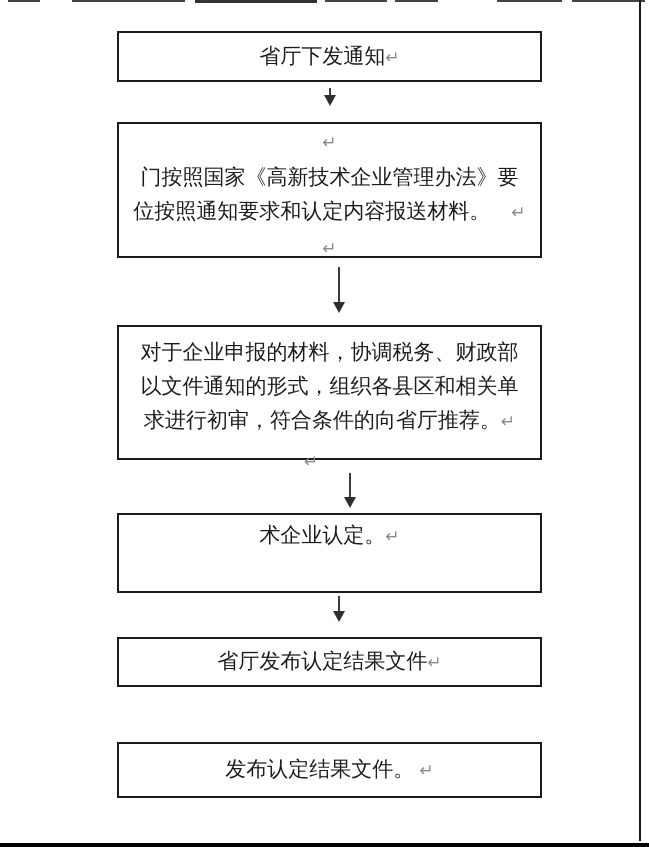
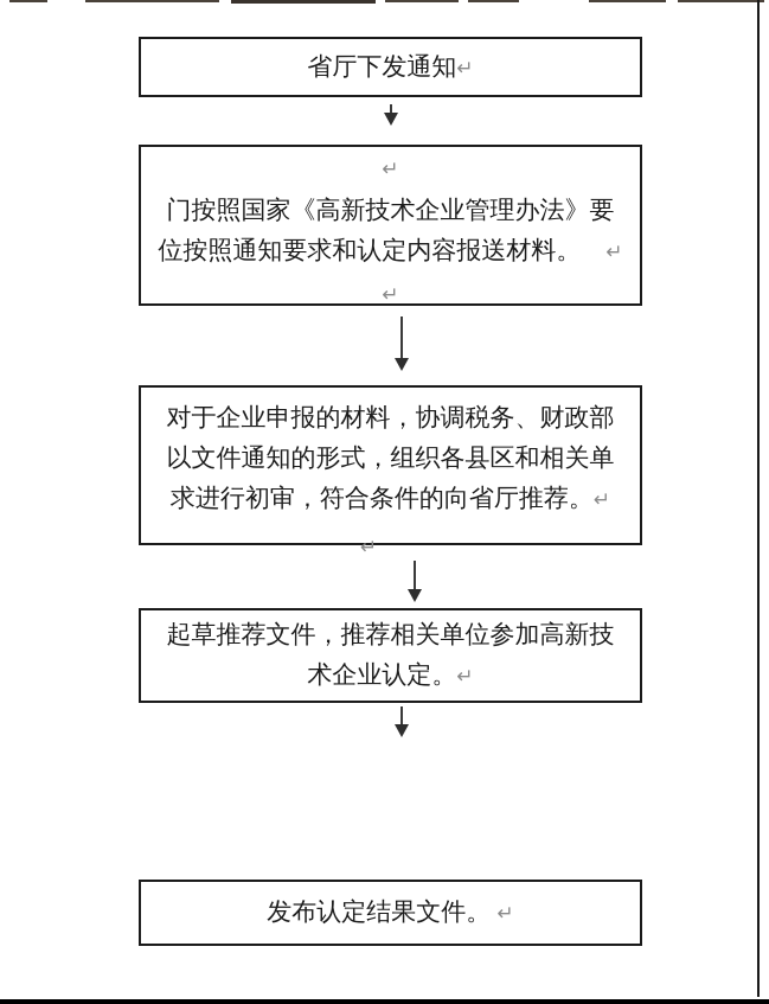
  省厅下发通知↵
  ↵
  门按照国家《高新技术企业管理办法》要
  位按照通知要求和认定内容报送材料。 ↵
  ↵
  对于企业申报的材料，协调税务、财政部
  以文件通知的形式，组织各县区和相关单
  求进行初审，符合条件的向省厅推荐。↵
  ↵
+ 起草推荐文件，推荐相关单位参加高新技
  术企业认定。↵
- 省厅发布认定结果文件↵
  发布认定结果文件。 ↵
